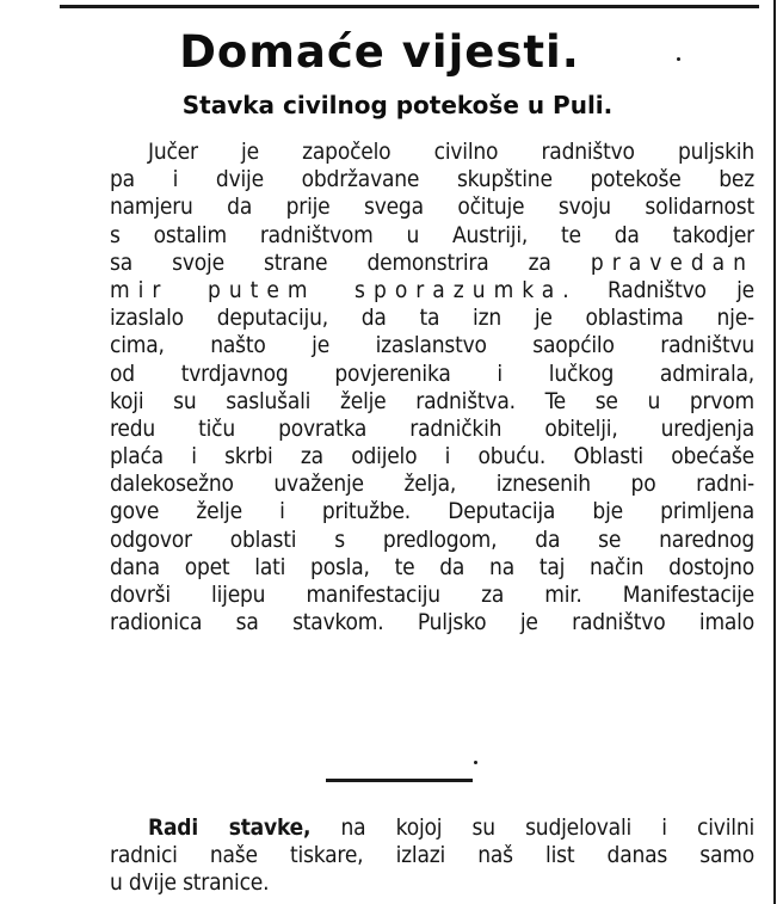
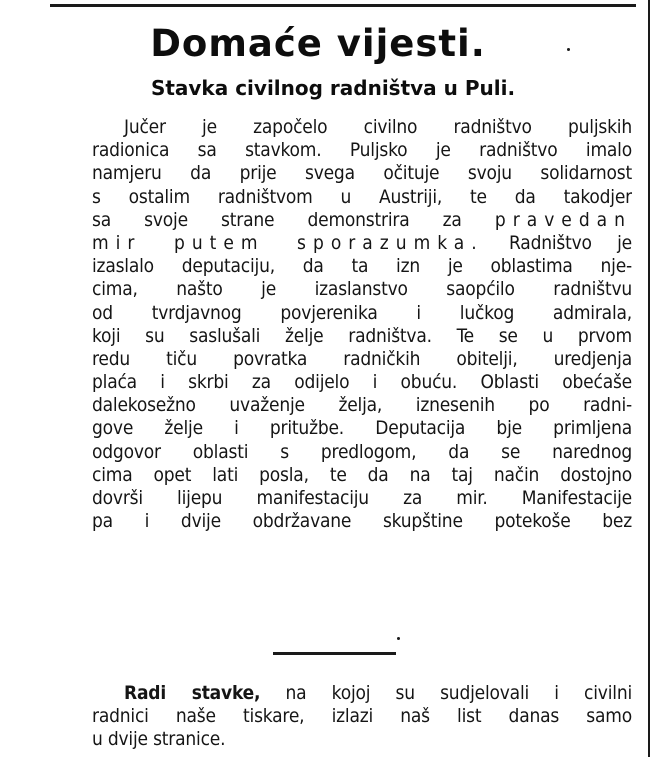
  Domaće vijesti.
- Stavka civilnog potekoše u Puli.
+ Stavka civilnog radništva u Puli.
  Jučer je započelo civilno radništvo puljskih
- pa i dvije obdržavane skupštine potekoše bez
+ radionica sa stavkom. Puljsko je radništvo imalo
  namjeru da prije svega očituje svoju solidarnost
  s ostalim radništvom u Austriji, te da takodjer
  sa svoje strane demonstrira za pravedan
  mir putem sporazumka. Radništvo je
  izaslalo deputaciju, da ta izn je oblastima nje-
  cima, našto je izaslanstvo saopćilo radništvu
  od tvrdjavnog povjerenika i lučkog admirala,
  koji su saslušali želje radništva. Te se u prvom
  redu tiču povratka radničkih obitelji, uredjenja
  plaća i skrbi za odijelo i obuću. Oblasti obećaše
  dalekosežno uvaženje želja, iznesenih po radni-
  gove želje i pritužbe. Deputacija bje primljena
  odgovor oblasti s predlogom, da se narednog
- dana opet lati posla, te da na taj način dostojno
+ cima opet lati posla, te da na taj način dostojno
  dovrši lijepu manifestaciju za mir. Manifestacije
- radionica sa stavkom. Puljsko je radništvo imalo
+ pa i dvije obdržavane skupštine potekoše bez
  Radi stavke, na kojoj su sudjelovali i civilni
  radnici naše tiskare, izlazi naš list danas samo
  u dvije stranice.
